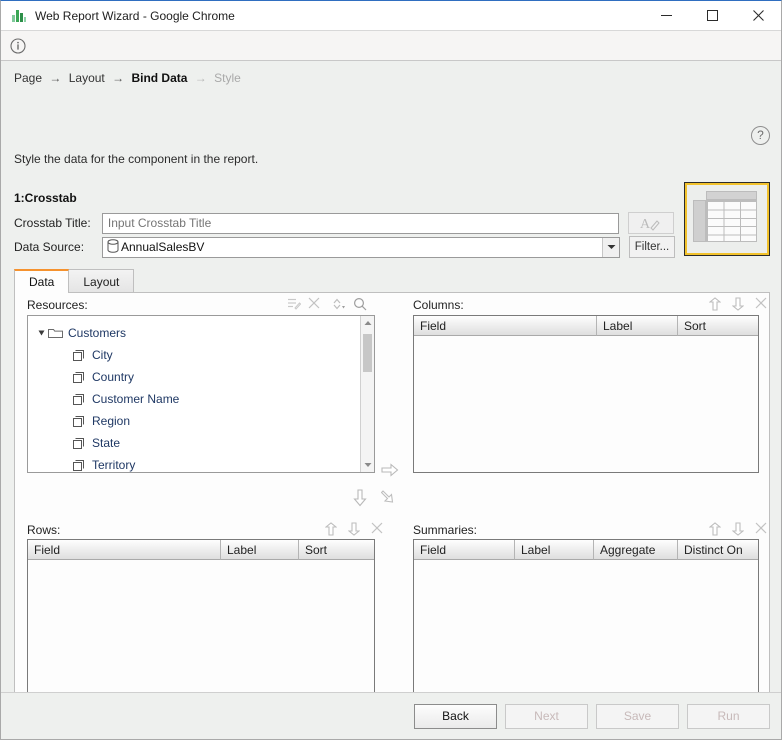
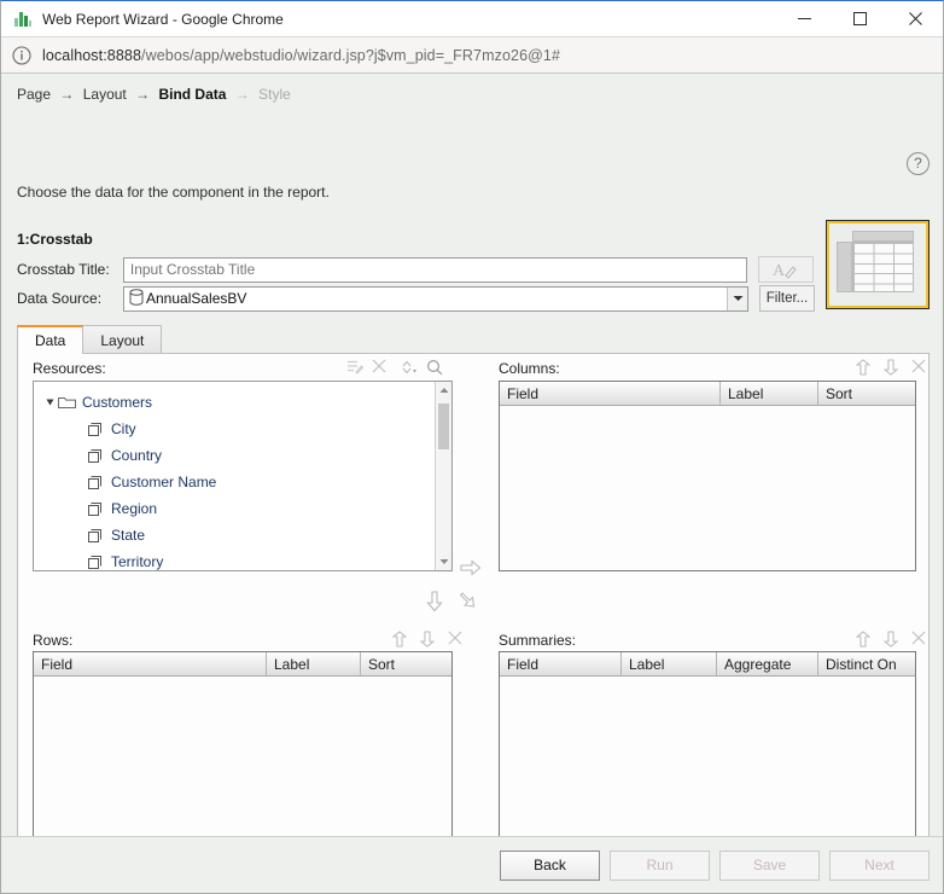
  Web Report Wizard - Google Chrome
+ localhost:8888/webos/app/webstudio/wizard.jsp?j$vm_pid=_FR7mzo26@1#
  Page → Layout → Bind Data → Style
  ?
- Style the data for the component in the report.
+ Choose the data for the component in the report.
  1:Crosstab
  Crosstab Title:
  Input Crosstab Title
  A
  Data Source:
  AnnualSalesBV
  Filter...
  Data
  Layout
  Resources:
  Customers
  City
  Country
  Customer Name
  Region
  State
  Territory
  Columns:
  Field
  Label
  Sort
  Rows:
  Field
  Label
  Sort
  Summaries:
  Field
  Label
  Aggregate
  Distinct On
  Back
- Next
+ Run
  Save
- Run
+ Next
